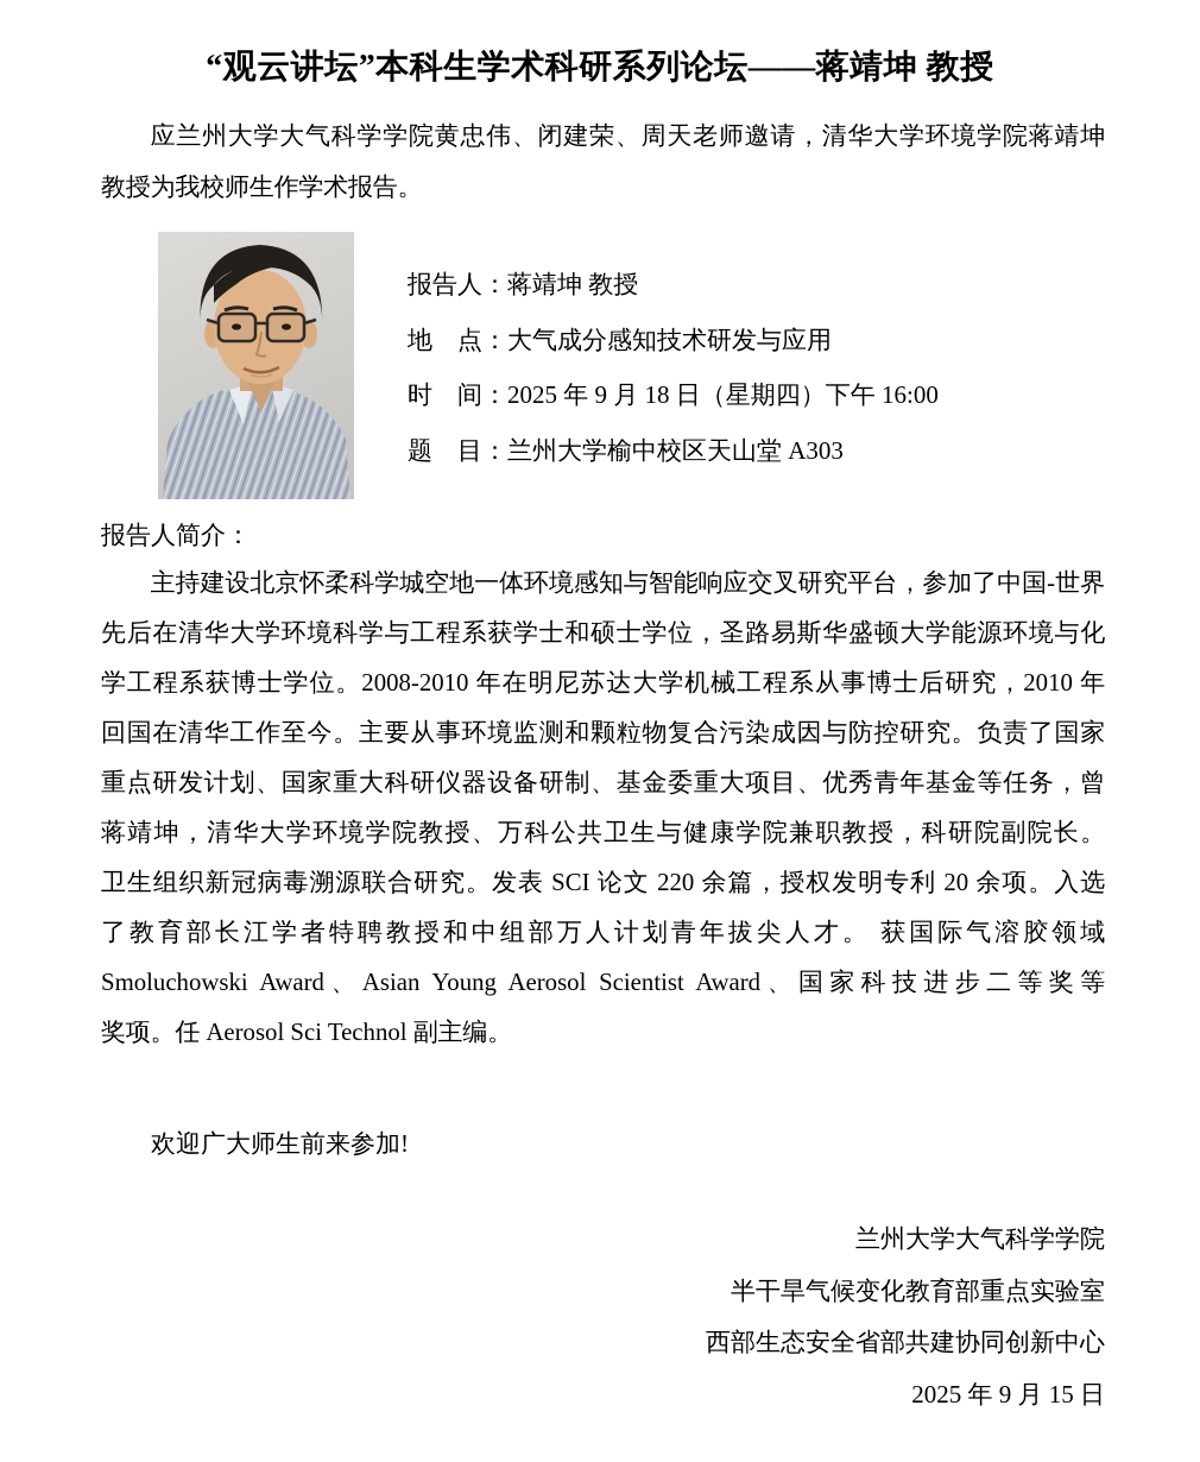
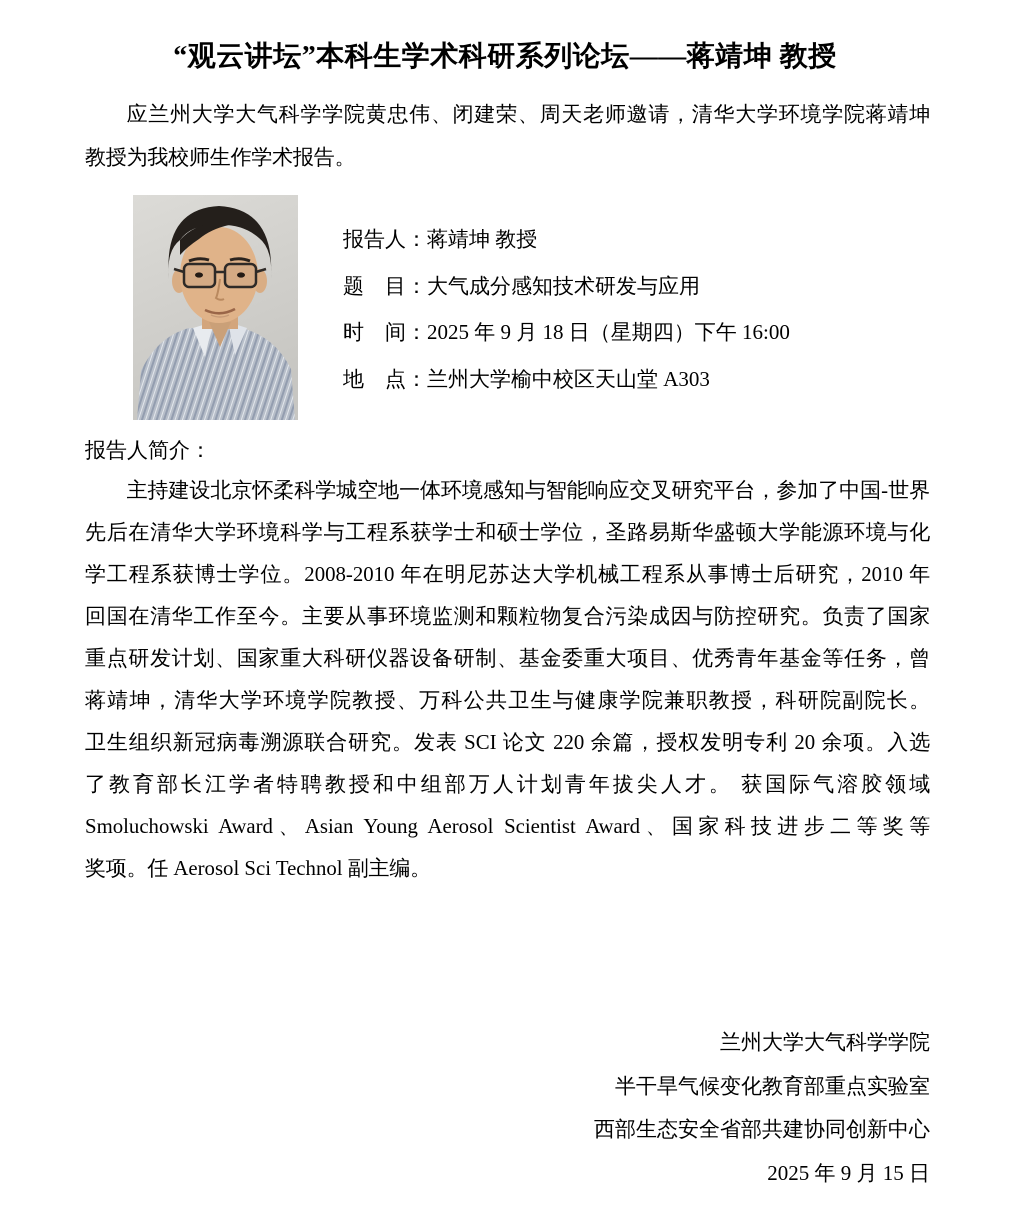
  “观云讲坛”本科生学术科研系列论坛——蒋靖坤 教授
  应兰州大学大气科学学院黄忠伟、闭建荣、周天老师邀请，清华大学环境学院蒋靖坤
  教授为我校师生作学术报告。
  报告人：蒋靖坤 教授
- 地 点：大气成分感知技术研发与应用
+ 题 目：大气成分感知技术研发与应用
  时 间：2025 年 9 月 18 日（星期四）下午 16:00
- 题 目：兰州大学榆中校区天山堂 A303
+ 地 点：兰州大学榆中校区天山堂 A303
  报告人简介：
  主持建设北京怀柔科学城空地一体环境感知与智能响应交叉研究平台，参加了中国-世界
  先后在清华大学环境科学与工程系获学士和硕士学位，圣路易斯华盛顿大学能源环境与化
  学工程系获博士学位。2008-2010 年在明尼苏达大学机械工程系从事博士后研究，2010 年
  回国在清华工作至今。主要从事环境监测和颗粒物复合污染成因与防控研究。负责了国家
  重点研发计划、国家重大科研仪器设备研制、基金委重大项目、优秀青年基金等任务，曾
  蒋靖坤，清华大学环境学院教授、万科公共卫生与健康学院兼职教授，科研院副院长。
  卫生组织新冠病毒溯源联合研究。发表 SCI 论文 220 余篇，授权发明专利 20 余项。入选
  了教育部长江学者特聘教授和中组部万人计划青年拔尖人才。 获国际气溶胶领域
  Smoluchowski Award、Asian Young Aerosol Scientist Award、国家科技进步二等奖等
  奖项。任 Aerosol Sci Technol 副主编。
- 欢迎广大师生前来参加!
  兰州大学大气科学学院
  半干旱气候变化教育部重点实验室
  西部生态安全省部共建协同创新中心
  2025 年 9 月 15 日
